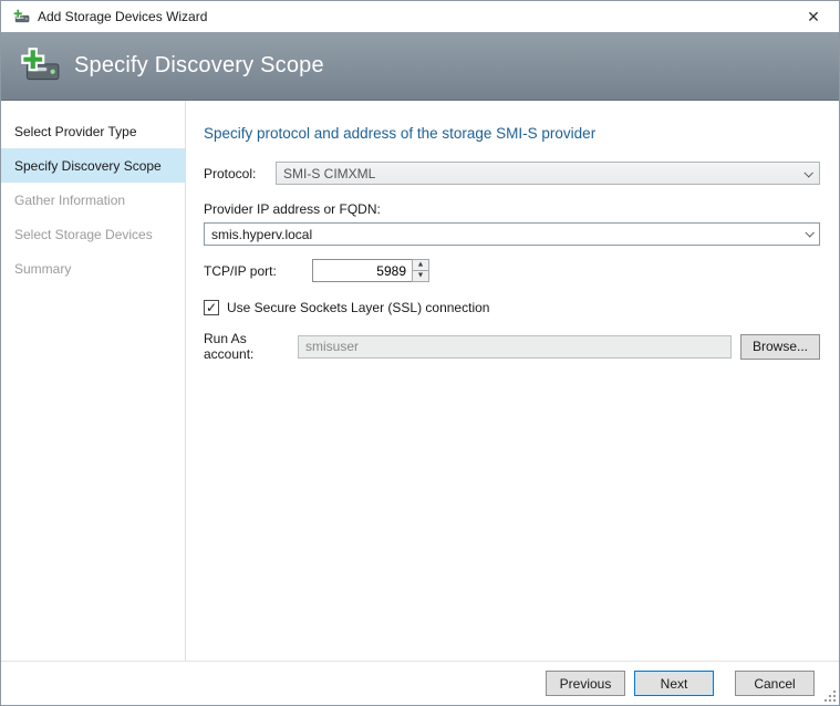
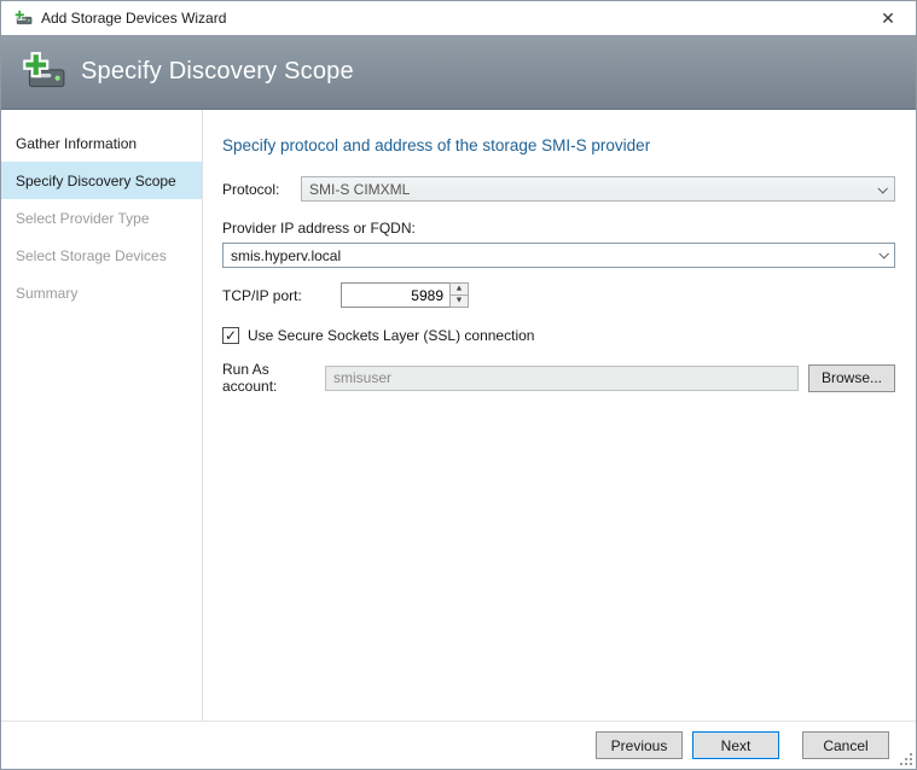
  Add Storage Devices Wizard
  ✕
  Specify Discovery Scope
- Select Provider Type
+ Gather Information
  Specify Discovery Scope
- Gather Information
+ Select Provider Type
  Select Storage Devices
  Summary
  Specify protocol and address of the storage SMI-S provider
  Protocol:
  SMI-S CIMXML
  Provider IP address or FQDN:
  smis.hyperv.local
  TCP/IP port:
  5989
  Use Secure Sockets Layer (SSL) connection
  Run As account:
  smisuser
  Browse...
  Previous
  Next
  Cancel
